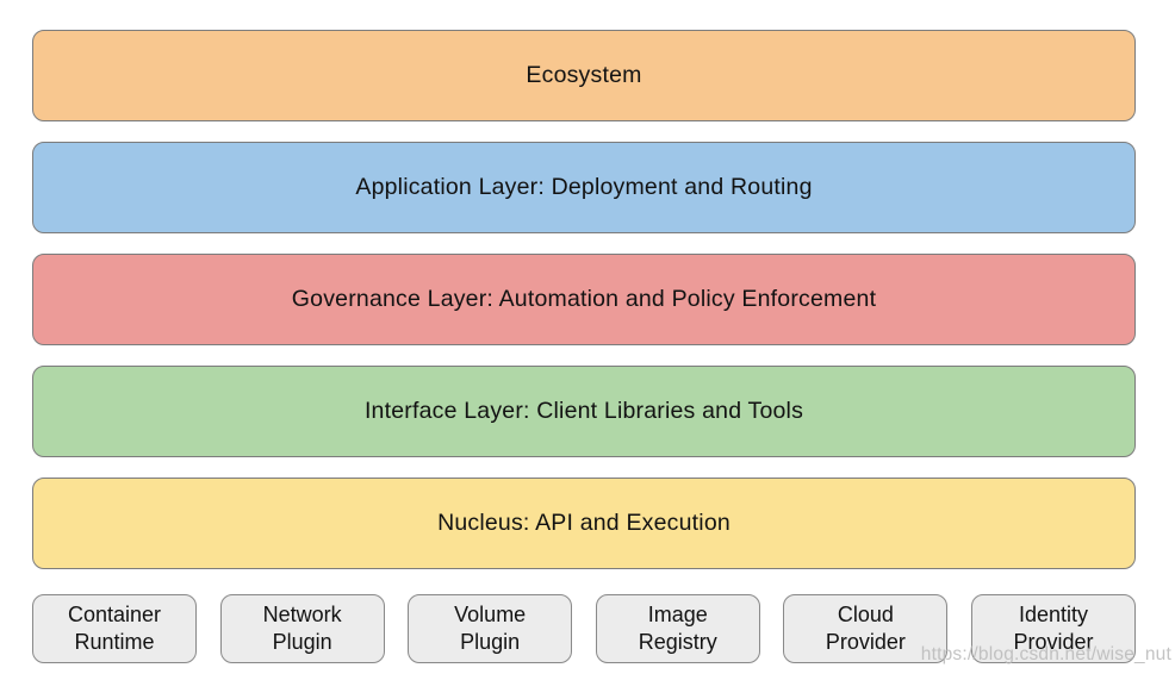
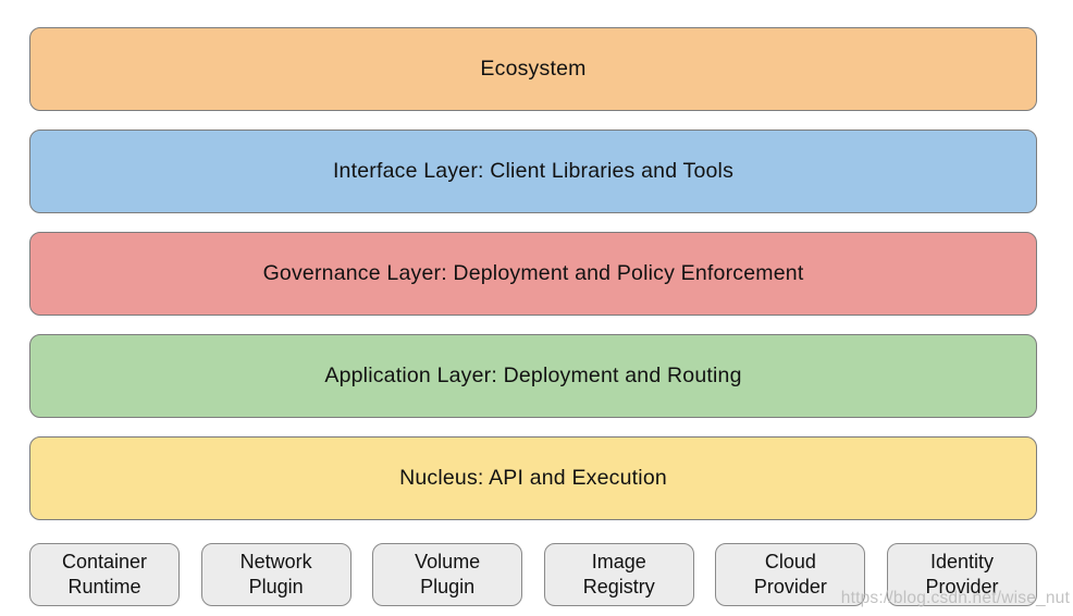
  Ecosystem
- Application Layer: Deployment and Routing
+ Interface Layer: Client Libraries and Tools
- Governance Layer: Automation and Policy Enforcement
+ Governance Layer: Deployment and Policy Enforcement
- Interface Layer: Client Libraries and Tools
+ Application Layer: Deployment and Routing
  Nucleus: API and Execution
  Container
  Runtime
  Network
  Plugin
  Volume
  Plugin
  Image
  Registry
  Cloud
  Provider
  Identity
  Provider
  https://blog.csdn.net/wise_nut
